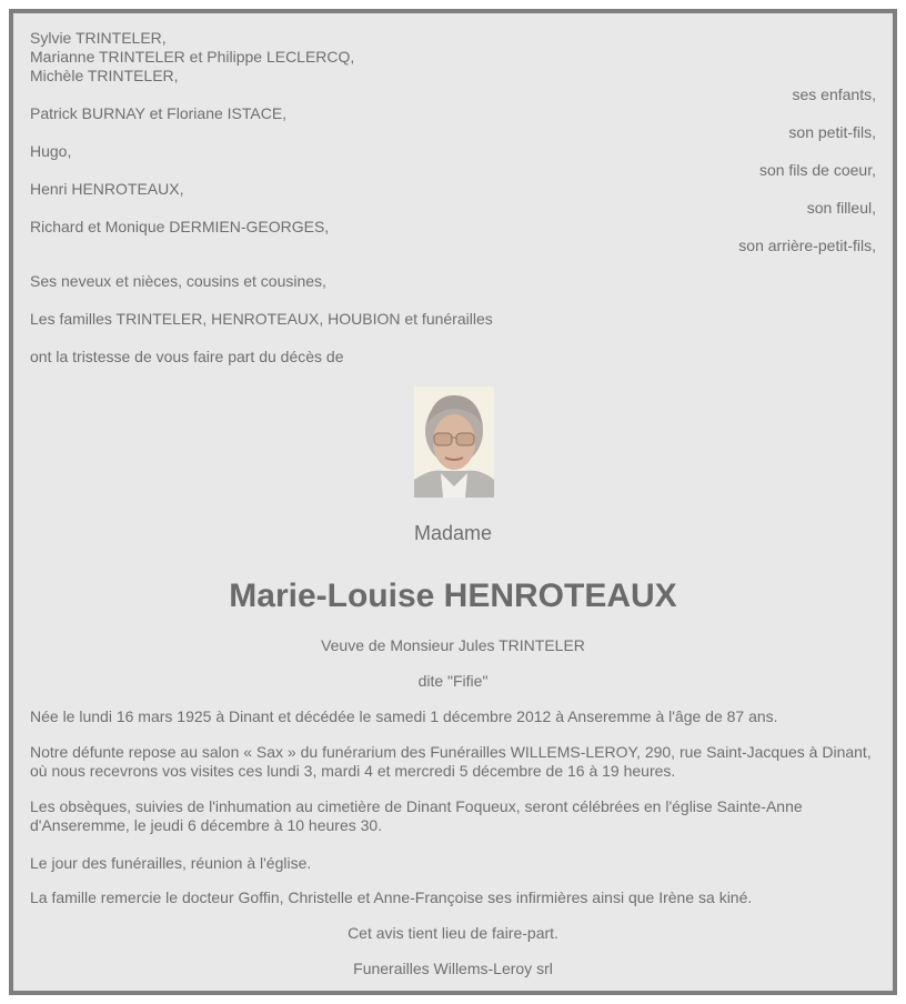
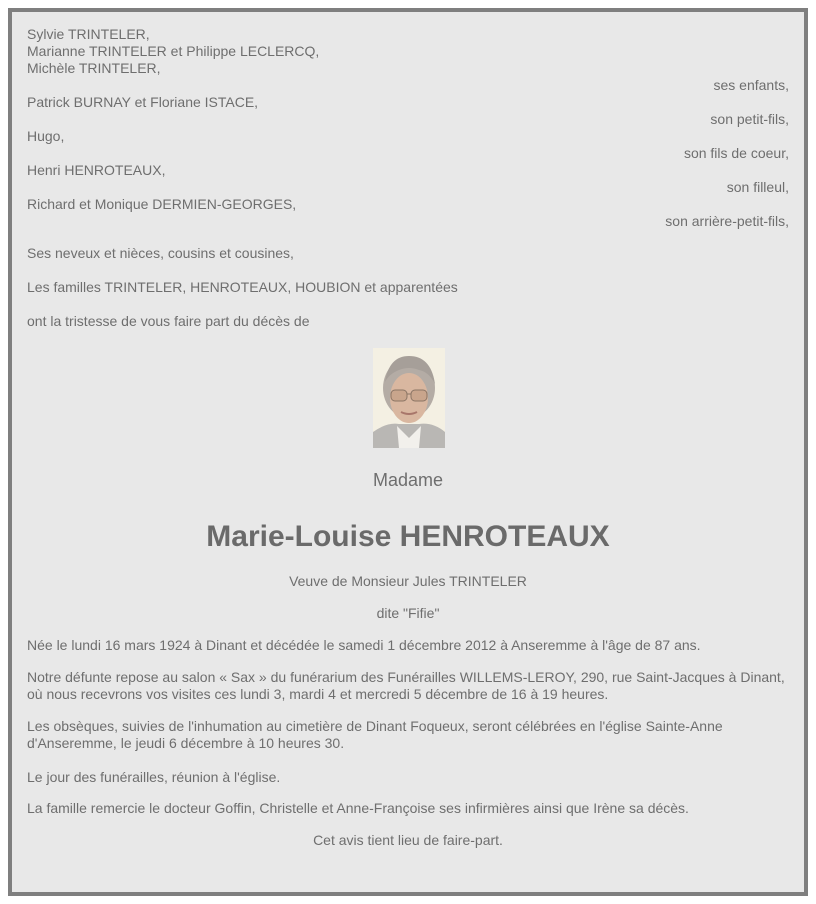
  Sylvie TRINTELER,
  Marianne TRINTELER et Philippe LECLERCQ,
  Michèle TRINTELER,
  ses enfants,
  Patrick BURNAY et Floriane ISTACE,
  son petit-fils,
  Hugo,
  son fils de coeur,
  Henri HENROTEAUX,
  son filleul,
  Richard et Monique DERMIEN-GEORGES,
  son arrière-petit-fils,
  Ses neveux et nièces, cousins et cousines,
- Les familles TRINTELER, HENROTEAUX, HOUBION et funérailles
+ Les familles TRINTELER, HENROTEAUX, HOUBION et apparentées
  ont la tristesse de vous faire part du décès de
  Madame
  Marie-Louise HENROTEAUX
  Veuve de Monsieur Jules TRINTELER
  dite "Fifie"
- Née le lundi 16 mars 1925 à Dinant et décédée le samedi 1 décembre 2012 à Anseremme à l'âge de 87 ans.
+ Née le lundi 16 mars 1924 à Dinant et décédée le samedi 1 décembre 2012 à Anseremme à l'âge de 87 ans.
  Notre défunte repose au salon « Sax » du funérarium des Funérailles WILLEMS-LEROY, 290, rue Saint-Jacques à Dinant, où nous recevrons vos visites ces lundi 3, mardi 4 et mercredi 5 décembre de 16 à 19 heures.
  Les obsèques, suivies de l'inhumation au cimetière de Dinant Foqueux, seront célébrées en l'église Sainte-Anne d'Anseremme, le jeudi 6 décembre à 10 heures 30.
  Le jour des funérailles, réunion à l'église.
- La famille remercie le docteur Goffin, Christelle et Anne-Françoise ses infirmières ainsi que Irène sa kiné.
+ La famille remercie le docteur Goffin, Christelle et Anne-Françoise ses infirmières ainsi que Irène sa décès.
  Cet avis tient lieu de faire-part.
- Funerailles Willems-Leroy srl
